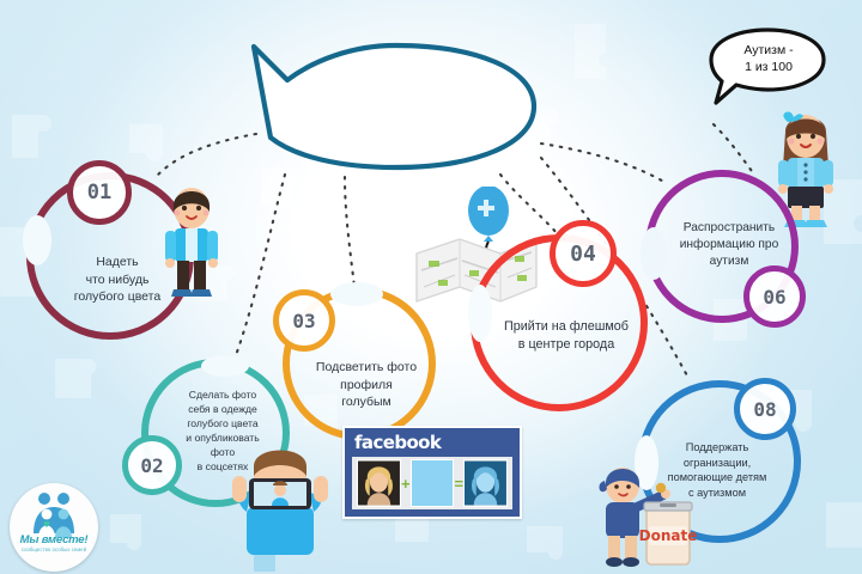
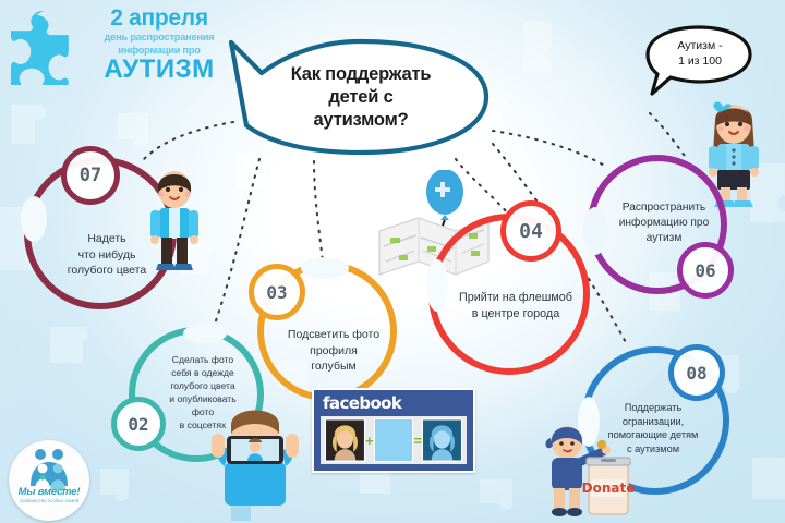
+ 2 апреля
+ день распространения
+ информации про
+ АУТИЗМ
+ Как поддержать
+ детей с
+ аутизмом?
  Аутизм -
  1 из 100
  06
  Распространить
  информацию про
  аутизм
- 01
+ 07
  Надеть
  что нибудь
  голубого цвета
  04
  Прийти на флешмоб
  в центре города
  03
  Подсветить фото
  профиля
  голубым
  02
  Сделать фото
  себя в одежде
  голубого цвета
  и опубликовать
  фото
  в соцсетях
  08
  Поддержать
  огранизации,
  помогающие детям
  с аутизмом
  facebook
  +
  =
  Donate
  Мы вместе!
